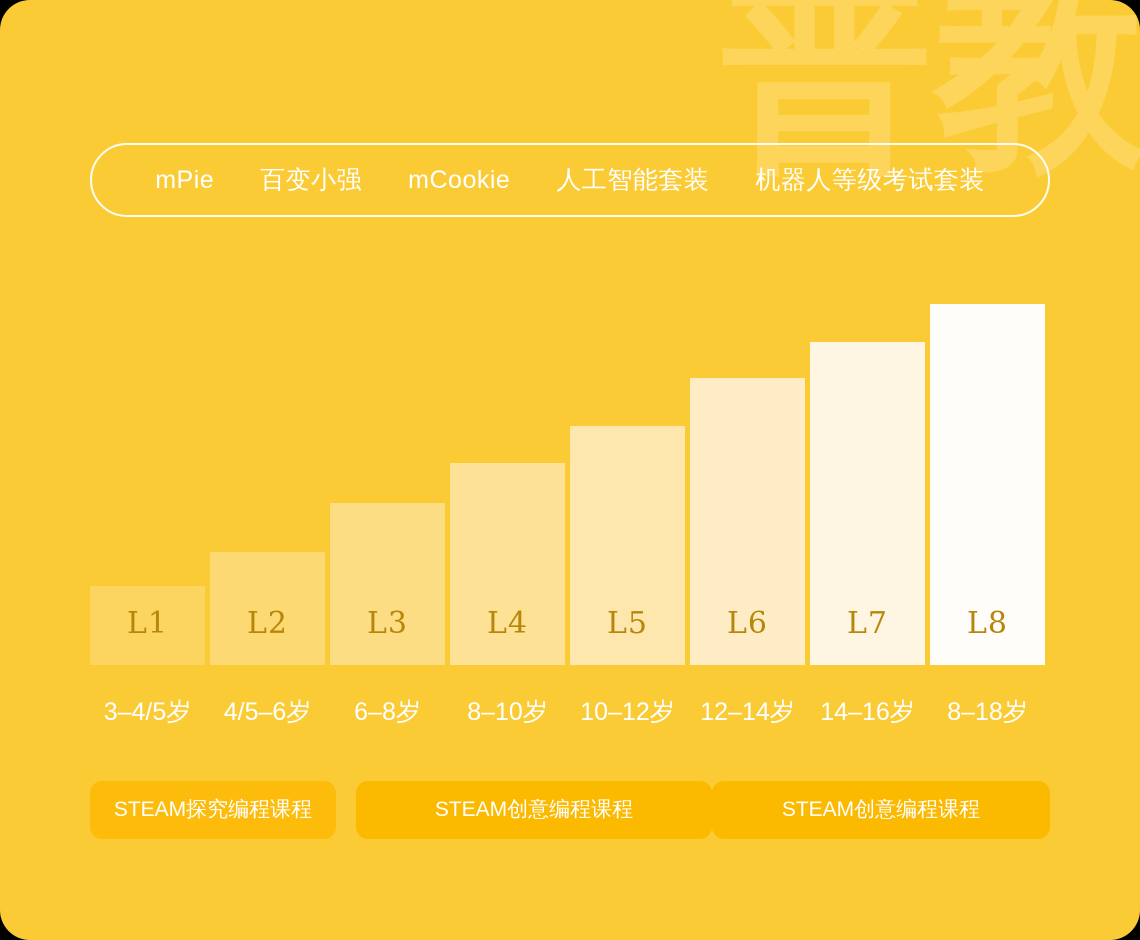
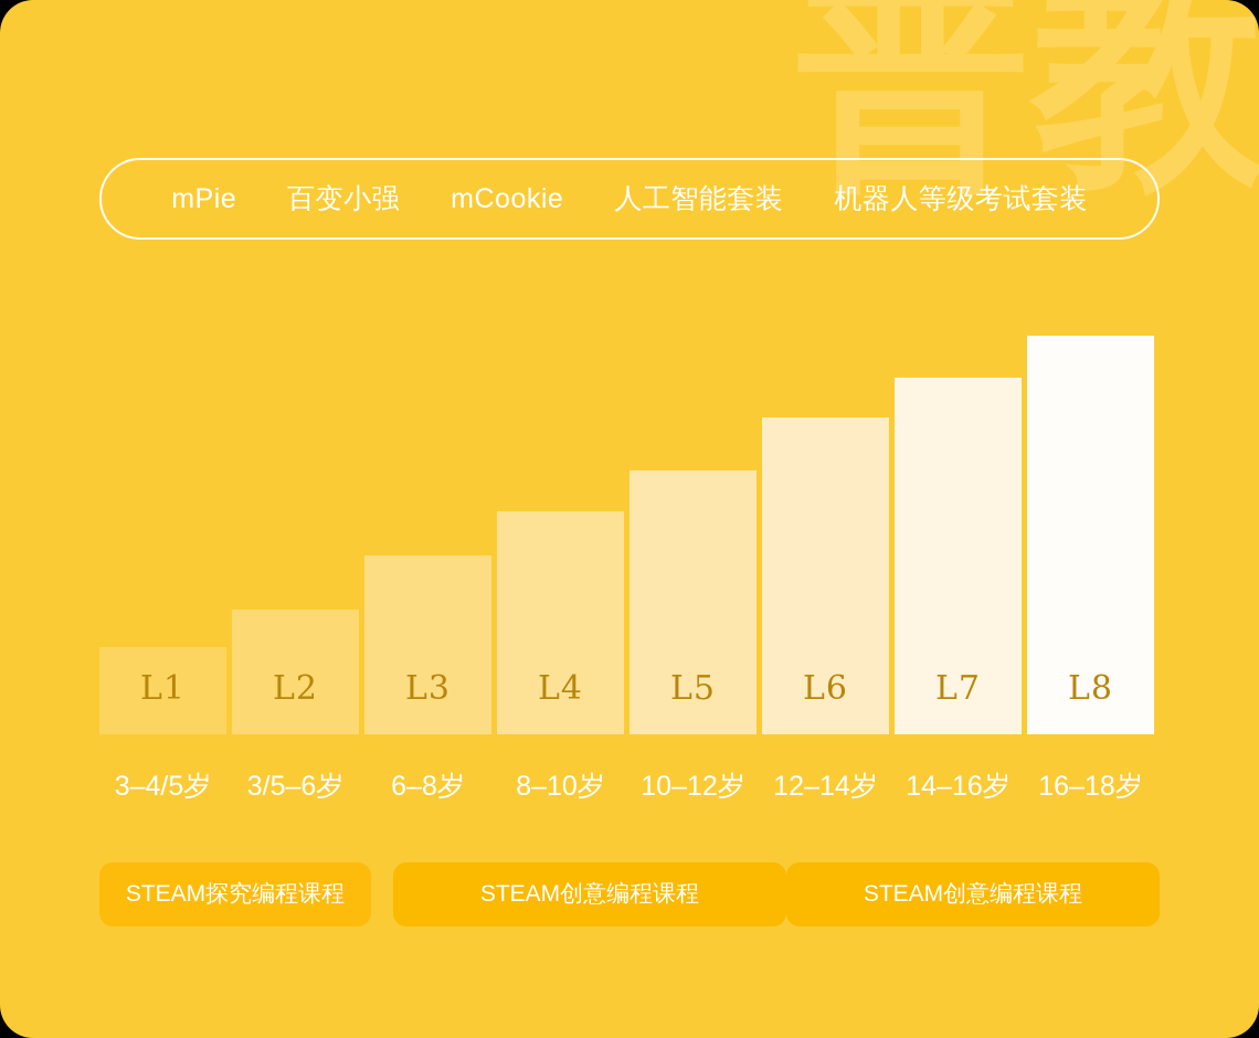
  普教
  mPie
  百变小强
  mCookie
  人工智能套装
  机器人等级考试套装
  L1
  L2
  L3
  L4
  L5
  L6
  L7
  L8
  3–4/5岁
- 4/5–6岁
+ 3/5–6岁
  6–8岁
  8–10岁
  10–12岁
  12–14岁
  14–16岁
- 8–18岁
+ 16–18岁
  STEAM探究编程课程
  STEAM创意编程课程
  STEAM创意编程课程
